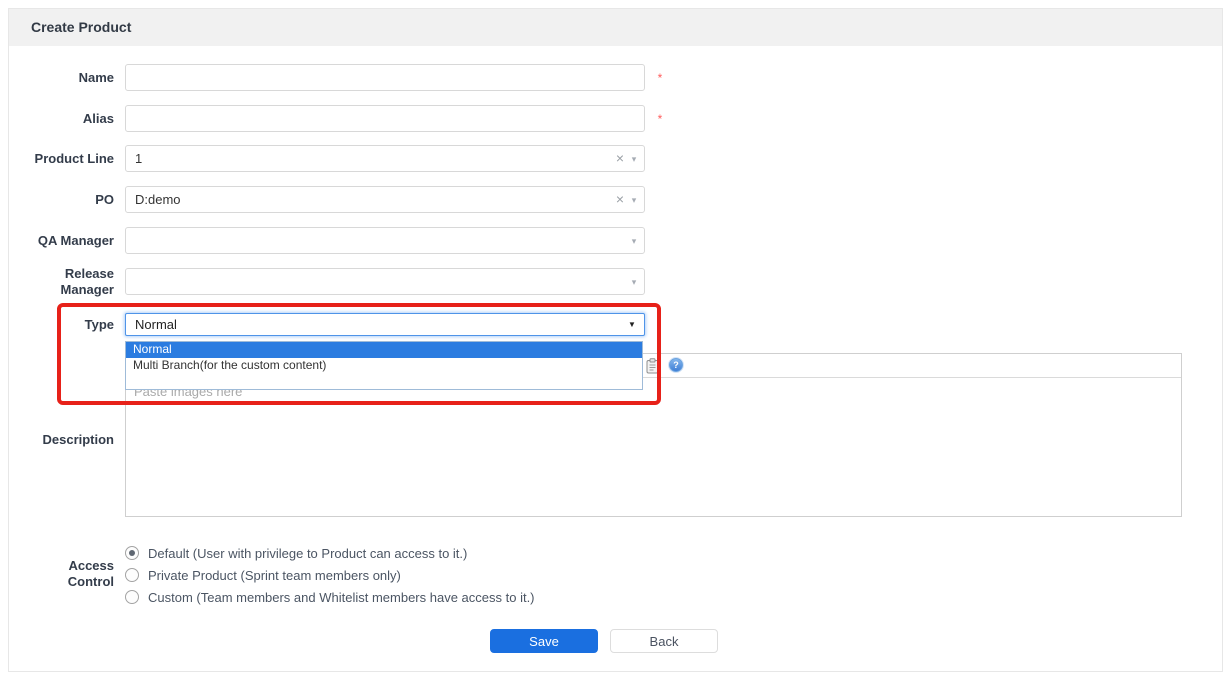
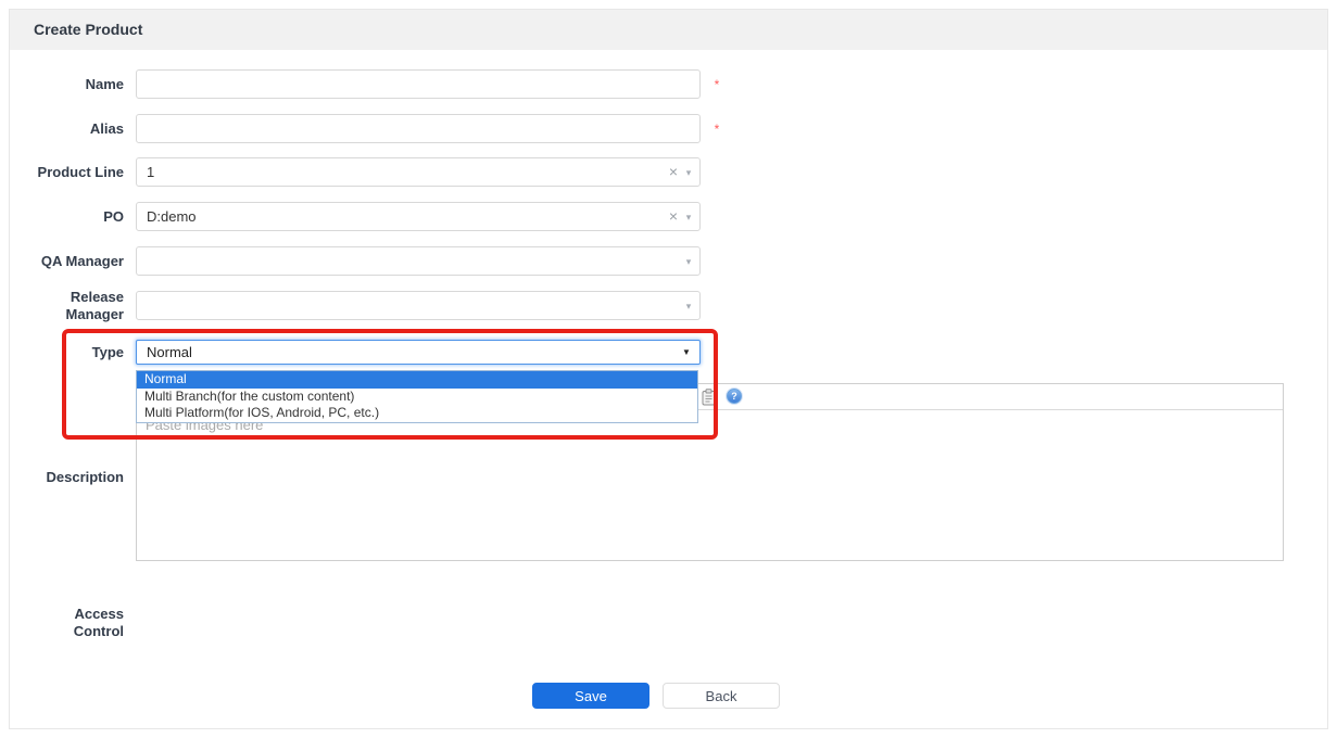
  Create Product
  Name
  *
  Alias
  *
  Product Line
  1
  ×
  ▾
  PO
  D:demo
  ×
  ▾
  QA Manager
  ▾
  Release Manager
  ▾
  Type
  Normal
  ▼
  Normal
  Multi Branch(for the custom content)
+ Multi Platform(for IOS, Android, PC, etc.)
  Description
  ?
  Paste images here
  Access Control
- Default (User with privilege to Product can access to it.)
- Private Product (Sprint team members only)
- Custom (Team members and Whitelist members have access to it.)
  Save
  Back
